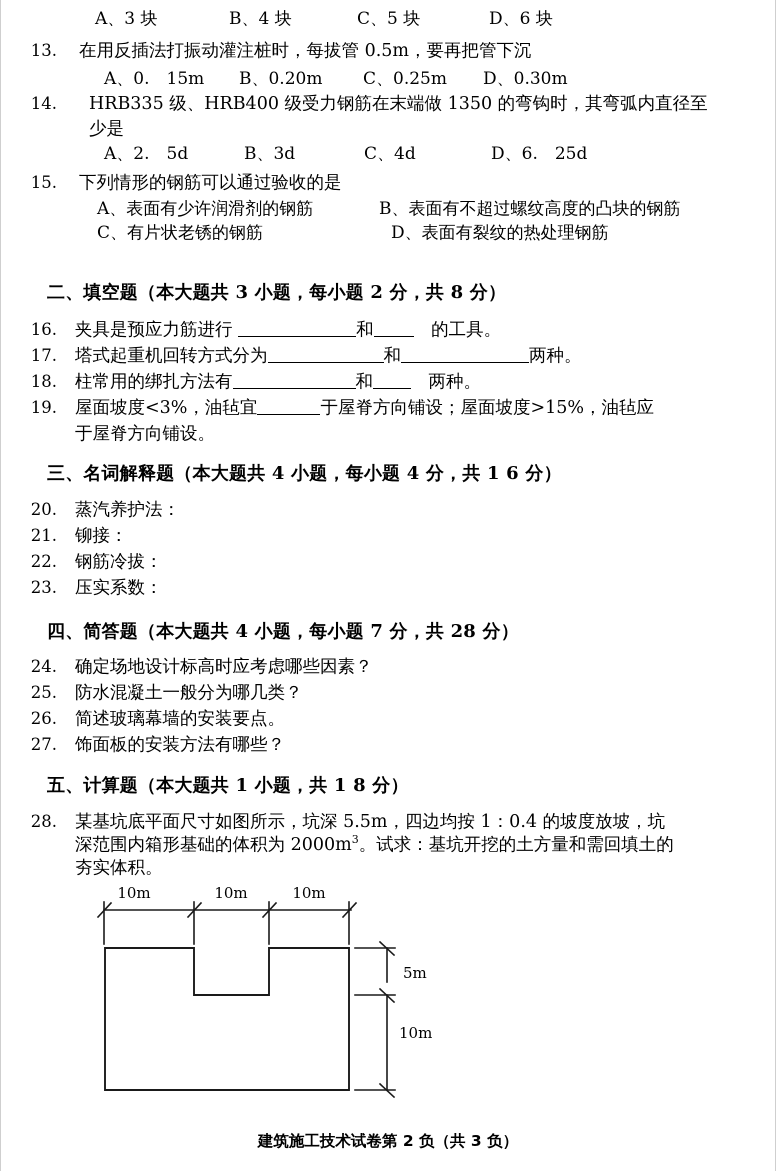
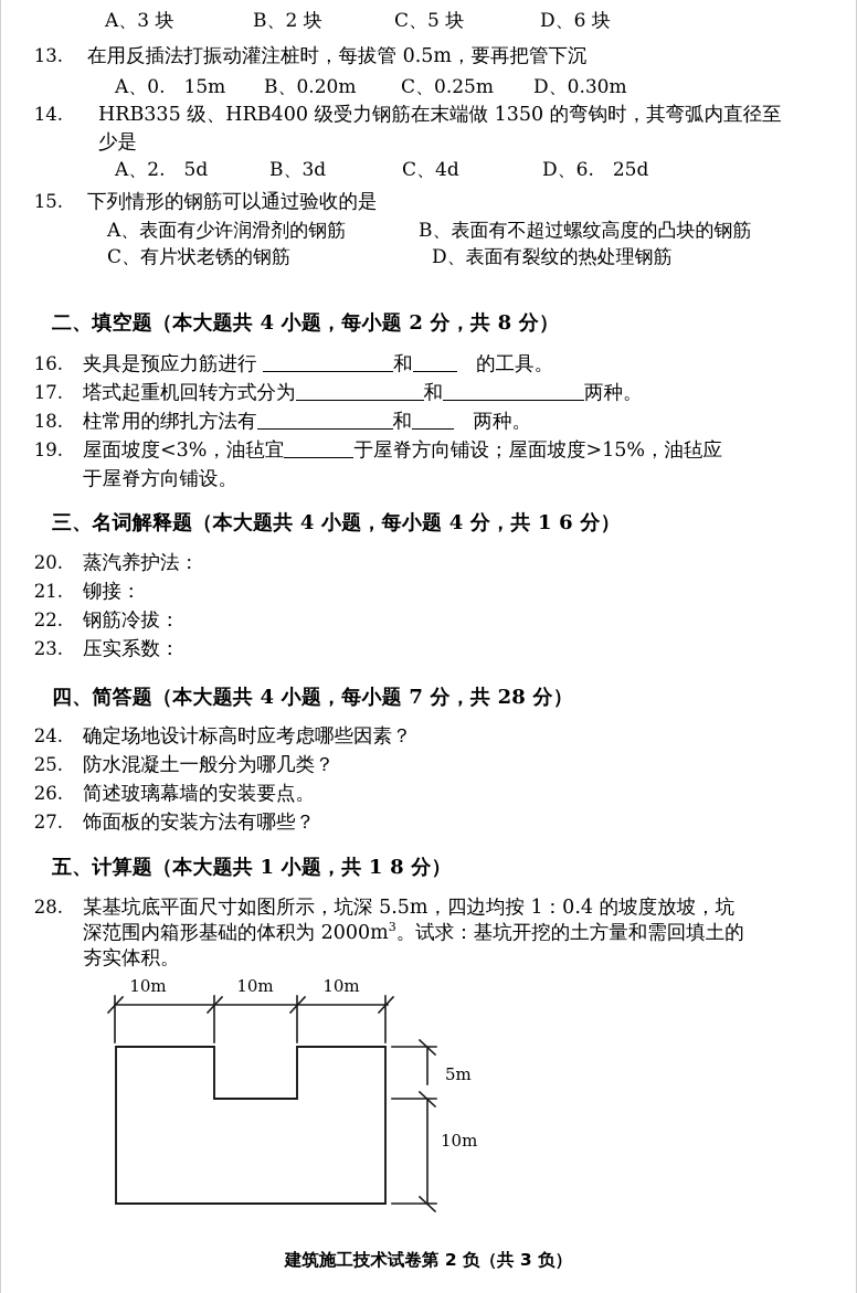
  A、3 块
- B、4 块
+ B、2 块
  C、5 块
  D、6 块
  13.
  在用反插法打振动灌注桩时，每拔管 0.5m，要再把管下沉
  A、0. 15m
  B、0.20m
  C、0.25m
  D、0.30m
  14.
  HRB335 级、HRB400 级受力钢筋在末端做 1350 的弯钩时，其弯弧内直径至
  少是
  A、2. 5d
  B、3d
  C、4d
  D、6. 25d
  15.
  下列情形的钢筋可以通过验收的是
  A、表面有少许润滑剂的钢筋
  B、表面有不超过螺纹高度的凸块的钢筋
  C、有片状老锈的钢筋
  D、表面有裂纹的热处理钢筋
- 二、填空题（本大题共 3 小题，每小题 2 分，共 8 分）
+ 二、填空题（本大题共 4 小题，每小题 2 分，共 8 分）
  16.
  夹具是预应力筋进行 和 的工具。
  17.
  塔式起重机回转方式分为 和 两种。
  18.
  柱常用的绑扎方法有 和 两种。
  19.
  屋面坡度<3%，油毡宜 于屋脊方向铺设；屋面坡度>15%，油毡应
  于屋脊方向铺设。
  三、名词解释题（本大题共 4 小题，每小题 4 分，共 1 6 分）
  20.
  蒸汽养护法：
  21.
  铆接：
  22.
  钢筋冷拔：
  23.
  压实系数：
  四、简答题（本大题共 4 小题，每小题 7 分，共 28 分）
  24.
  确定场地设计标高时应考虑哪些因素？
  25.
  防水混凝土一般分为哪几类？
  26.
  简述玻璃幕墙的安装要点。
  27.
  饰面板的安装方法有哪些？
  五、计算题（本大题共 1 小题，共 1 8 分）
  28.
  某基坑底平面尺寸如图所示，坑深 5.5m，四边均按 1：0.4 的坡度放坡，坑
  深范围内箱形基础的体积为 2000m3。试求：基坑开挖的土方量和需回填土的
  夯实体积。
  10m
  10m
  10m
  5m
  10m
  建筑施工技术试卷第 2 负（共 3 负）
